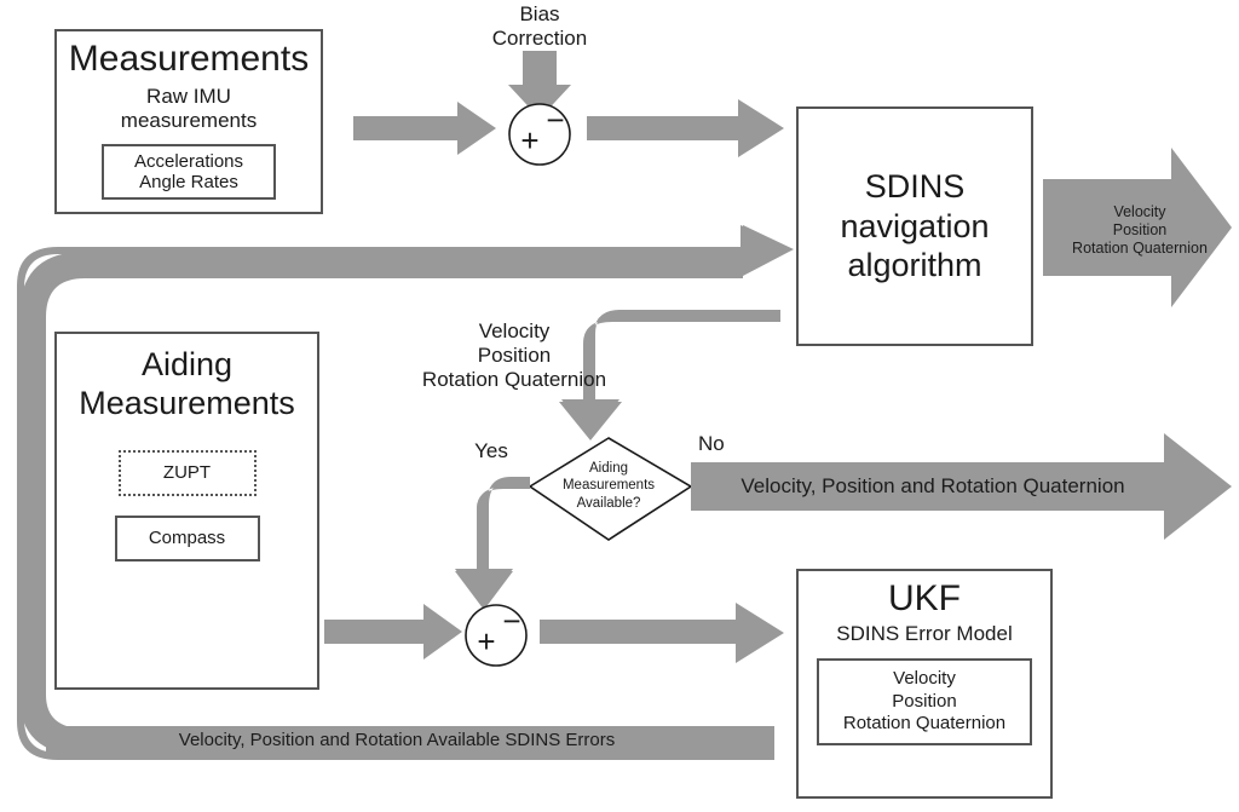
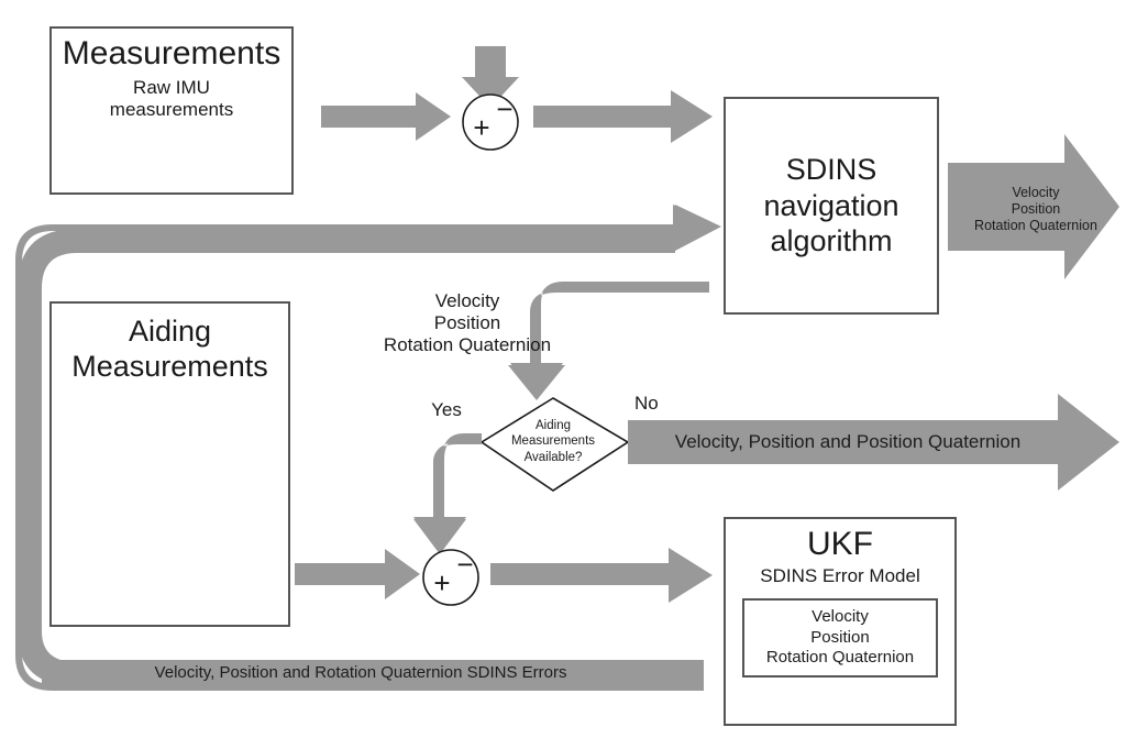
  Measurements
  Raw IMU
  measurements
- Accelerations
- Angle Rates
  SDINS
  navigation
  algorithm
  Aiding
  Measurements
- ZUPT
- Compass
  UKF
  SDINS Error Model
  Velocity
  Position
  Rotation Quaternion
- Bias
- Correction
  Velocity
  Position
  Rotation Quaternion
  Velocity
  Position
  Rotation Quaternion
  Aiding
  Measurements
  Available?
  Yes
  No
- Velocity, Position and Rotation Quaternion
+ Velocity, Position and Position Quaternion
- Velocity, Position and Rotation Available SDINS Errors
+ Velocity, Position and Rotation Quaternion SDINS Errors
  +
  −
  +
  −
